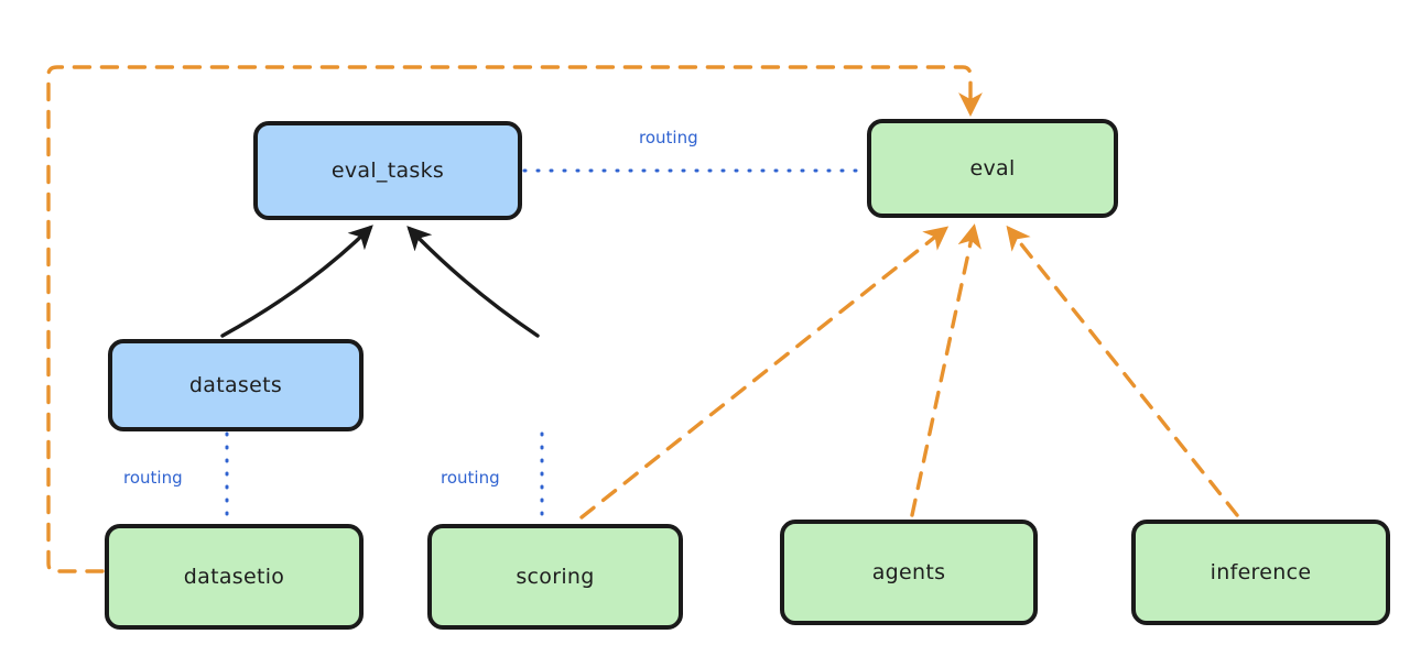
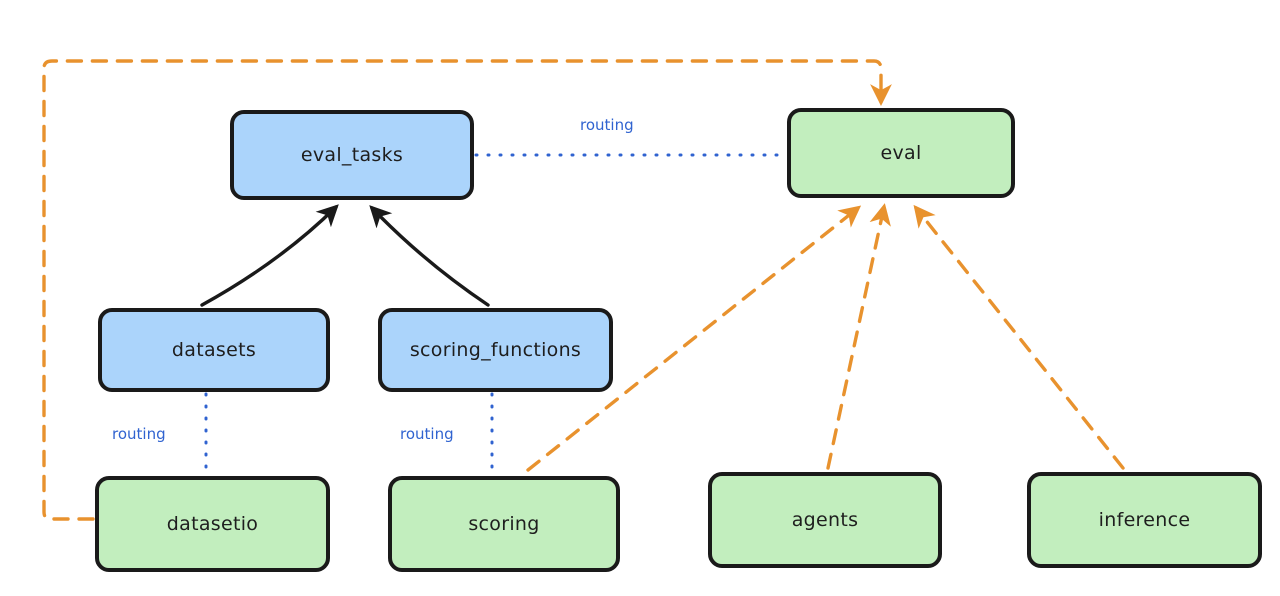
  eval_tasks
  eval
  datasets
+ scoring_functions
  datasetio
  scoring
  agents
  inference
  routing
  routing
  routing
